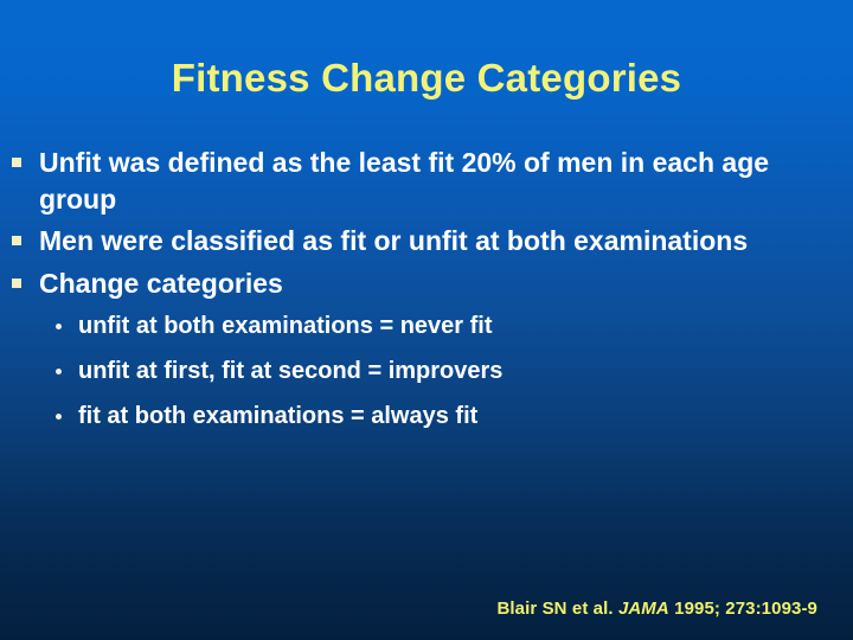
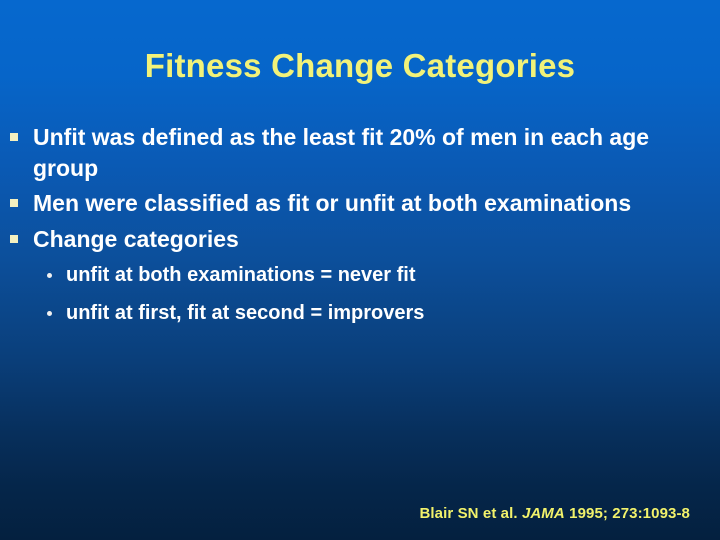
  Fitness Change Categories
  Unfit was defined as the least fit 20% of men in each age group
  Men were classified as fit or unfit at both examinations
  Change categories
  unfit at both examinations = never fit
  unfit at first, fit at second = improvers
- fit at both examinations = always fit
- Blair SN et al. JAMA 1995; 273:1093-9
+ Blair SN et al. JAMA 1995; 273:1093-8
